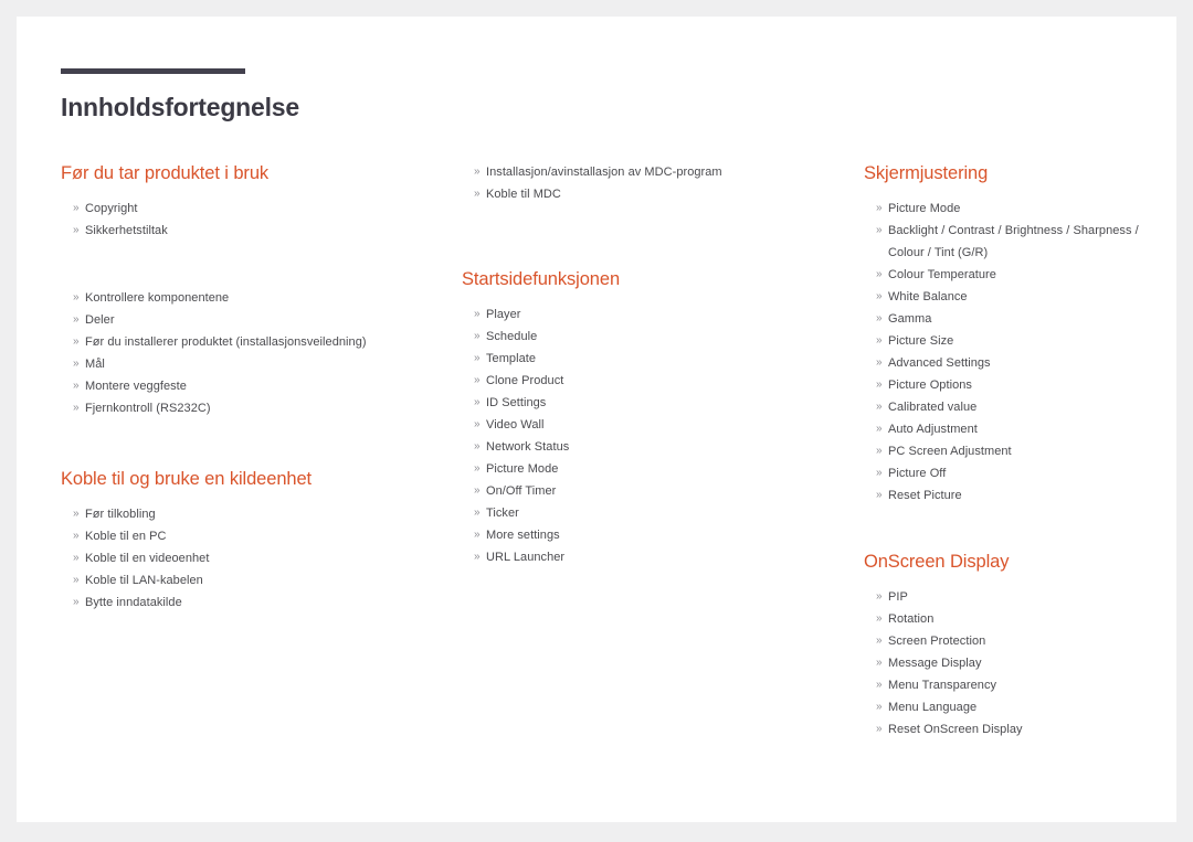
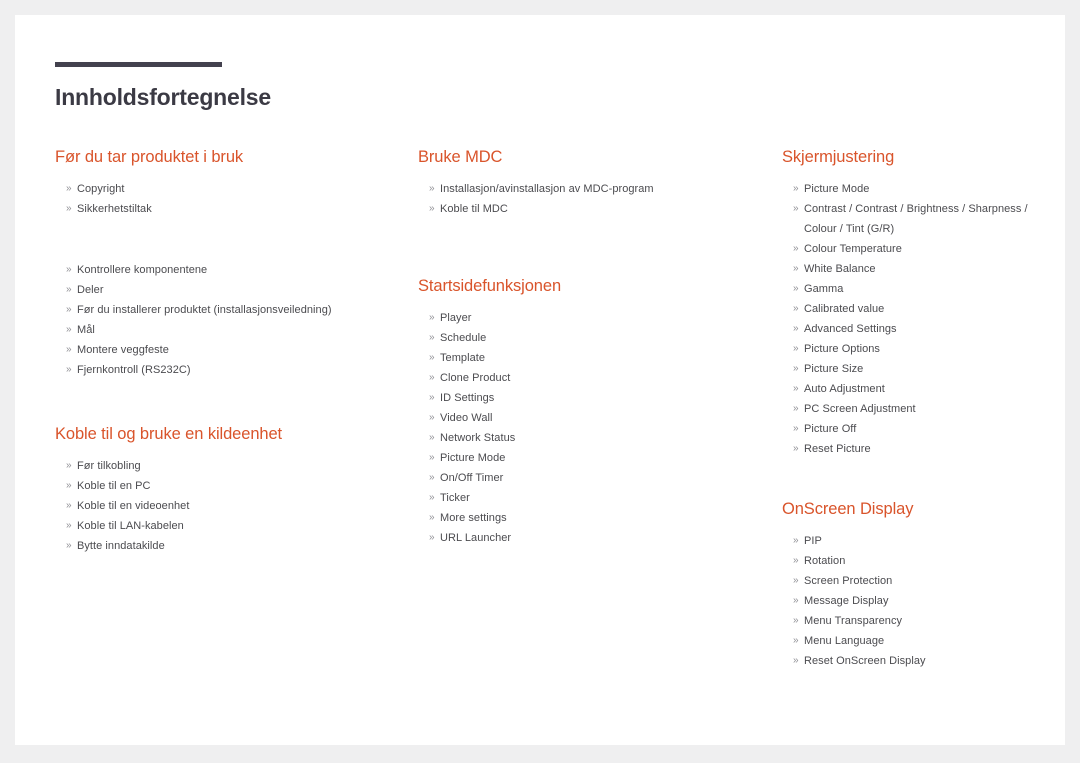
  Innholdsfortegnelse
  Før du tar produktet i bruk
  »
  Copyright
  »
  Sikkerhetstiltak
  »
  Kontrollere komponentene
  »
  Deler
  »
  Før du installerer produktet (installasjonsveiledning)
  »
  Mål
  »
  Montere veggfeste
  »
  Fjernkontroll (RS232C)
  Koble til og bruke en kildeenhet
  »
  Før tilkobling
  »
  Koble til en PC
  »
  Koble til en videoenhet
  »
  Koble til LAN-kabelen
  »
  Bytte inndatakilde
+ Bruke MDC
  »
  Installasjon/avinstallasjon av MDC-program
  »
  Koble til MDC
  Startsidefunksjonen
  »
  Player
  »
  Schedule
  »
  Template
  »
  Clone Product
  »
  ID Settings
  »
  Video Wall
  »
  Network Status
  »
  Picture Mode
  »
  On/Off Timer
  »
  Ticker
  »
  More settings
  »
  URL Launcher
  Skjermjustering
  »
  Picture Mode
  »
- Backlight / Contrast / Brightness / Sharpness / Colour / Tint (G/R)
+ Contrast / Contrast / Brightness / Sharpness / Colour / Tint (G/R)
  »
  Colour Temperature
  »
  White Balance
  »
  Gamma
  »
- Picture Size
+ Calibrated value
  »
  Advanced Settings
  »
  Picture Options
  »
- Calibrated value
+ Picture Size
  »
  Auto Adjustment
  »
  PC Screen Adjustment
  »
  Picture Off
  »
  Reset Picture
  OnScreen Display
  »
  PIP
  »
  Rotation
  »
  Screen Protection
  »
  Message Display
  »
  Menu Transparency
  »
  Menu Language
  »
  Reset OnScreen Display
